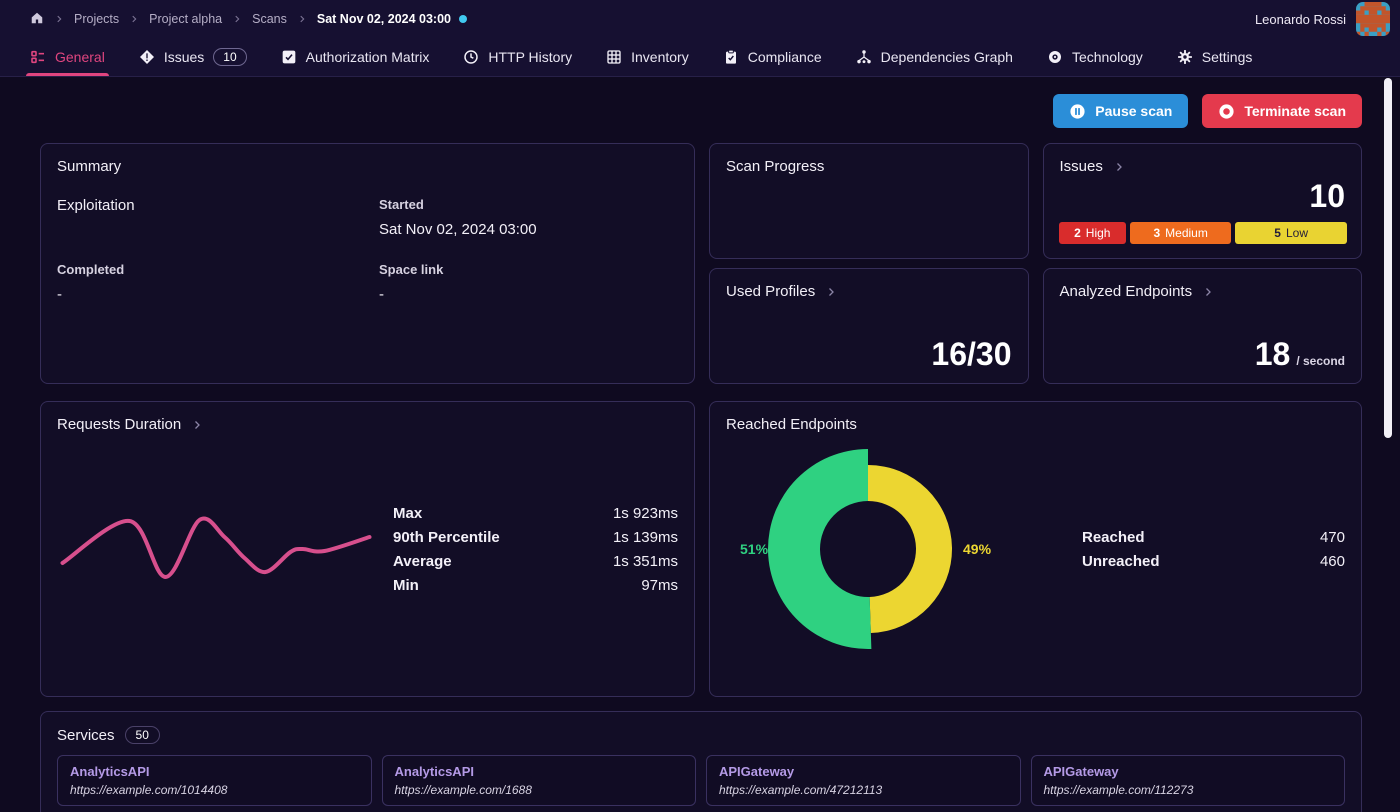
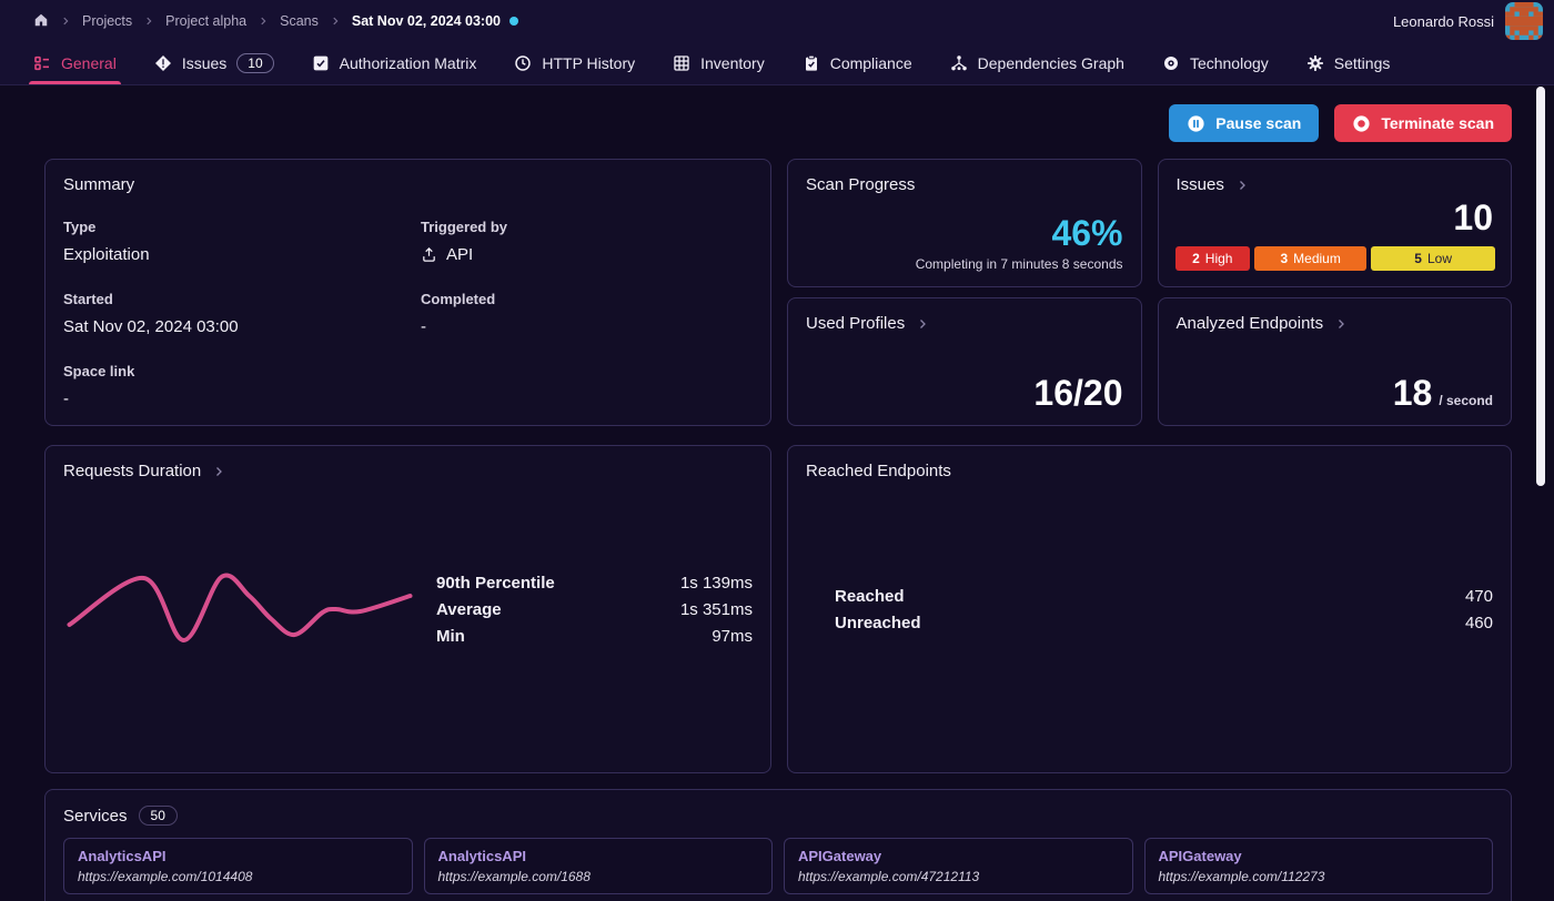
  Projects
  Project alpha
  Scans
  Sat Nov 02, 2024 03:00
  Leonardo Rossi
  General
  Issues
  10
  Authorization Matrix
  HTTP History
  Inventory
  Compliance
  Dependencies Graph
  Technology
  Settings
  Pause scan
  Terminate scan
  Summary
+ Type
  Exploitation
+ Triggered by
+ API
  Started
  Sat Nov 02, 2024 03:00
  Completed
  -
  Space link
  -
  Scan Progress
+ 46%
+ Completing in 7 minutes 8 seconds
  Issues
  10
  2
  High
  3
  Medium
  5
  Low
  Used Profiles
- 16/30
+ 16/20
  Analyzed Endpoints
  18
  / second
  Requests Duration
- Max
- 1s 923ms
  90th Percentile
  1s 139ms
  Average
  1s 351ms
  Min
  97ms
  Reached Endpoints
- 51%
- 49%
  Reached
  470
  Unreached
  460
  Services
  50
  AnalyticsAPI
  https://example.com/1014408
  AnalyticsAPI
  https://example.com/1688
  APIGateway
  https://example.com/47212113
  APIGateway
  https://example.com/112273
